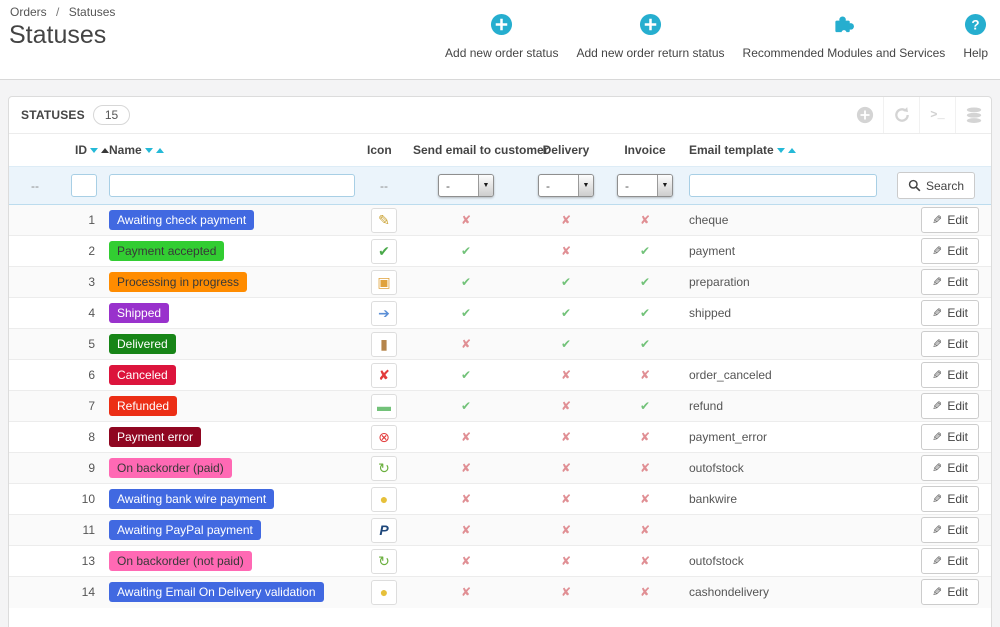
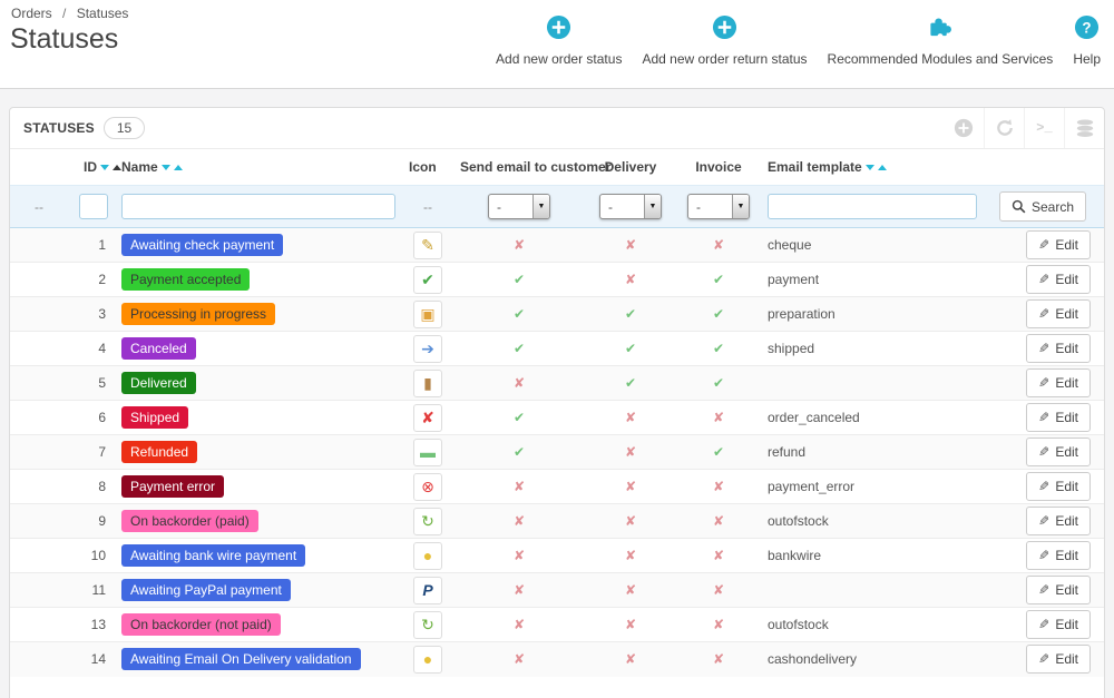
  Orders / Statuses
  Statuses
  Add new order status
  Add new order return status
  Recommended Modules and Services
  ?
  Help
  STATUSES
  15
  	ID	Name	Icon	Send email to custome	Delivery	Invoice	Email template
  --			--	-	-	-		Search
  	1	Awaiting check payment	✎	✘	✘	✘	cheque	Edit
  	2	Payment accepted	✔	✔	✘	✔	payment	Edit
  	3	Processing in progress	▣	✔	✔	✔	preparation	Edit
- 	4	Shipped	➔	✔	✔	✔	shipped	Edit
+ 	4	Canceled	➔	✔	✔	✔	shipped	Edit
  	5	Delivered	▮	✘	✔	✔		Edit
- 	6	Canceled	✘	✔	✘	✘	order_canceled	Edit
+ 	6	Shipped	✘	✔	✘	✘	order_canceled	Edit
  	7	Refunded	▬	✔	✘	✔	refund	Edit
  	8	Payment error	⊗	✘	✘	✘	payment_error	Edit
  	9	On backorder (paid)	↻	✘	✘	✘	outofstock	Edit
  	10	Awaiting bank wire payment	●	✘	✘	✘	bankwire	Edit
  	11	Awaiting PayPal payment	P	✘	✘	✘		Edit
  	13	On backorder (not paid)	↻	✘	✘	✘	outofstock	Edit
  	14	Awaiting Email On Delivery validation	●	✘	✘	✘	cashondelivery	Edit
